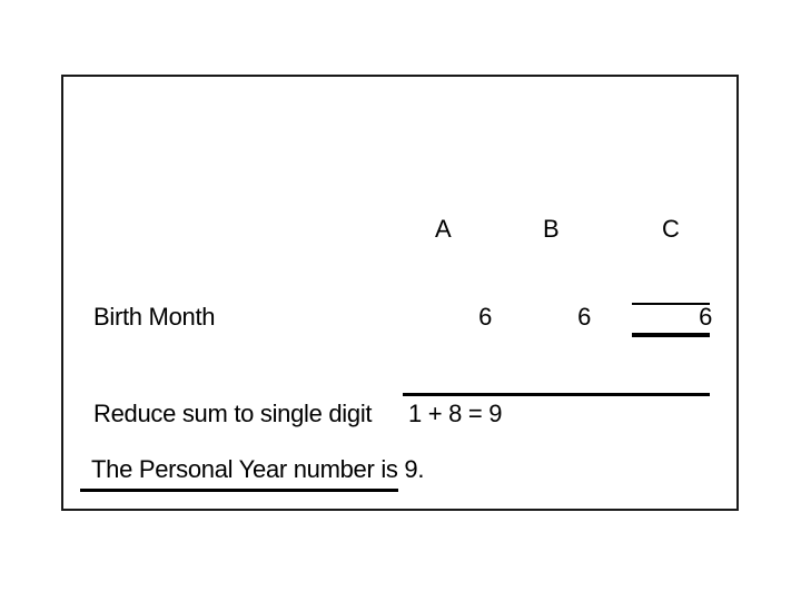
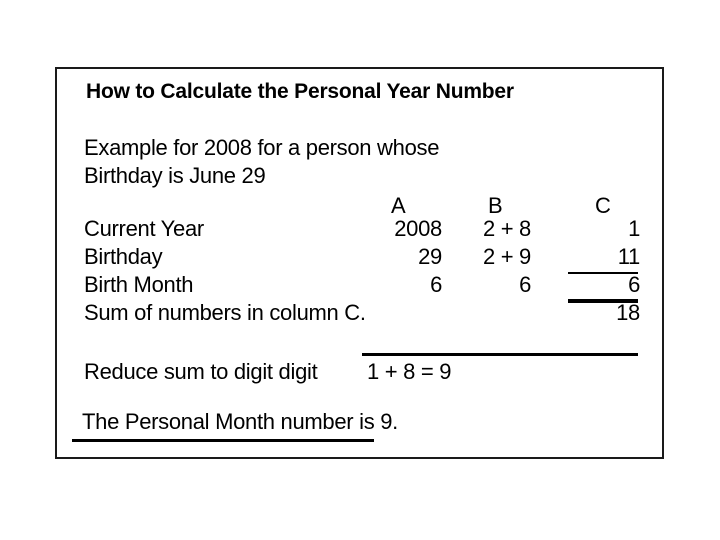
+ How to Calculate the Personal Year Number
+ Example for 2008 for a person whose
+ Birthday is June 29
  A
  B
  C
+ Current Year
+ 2008
+ 2 + 8
+ 1
+ Birthday
+ 29
+ 2 + 9
+ 11
  Birth Month
  6
  6
  6
+ Sum of numbers in column C.
+ 18
- Reduce sum to single digit
+ Reduce sum to digit digit
  1 + 8 = 9
- The Personal Year number is 9.
+ The Personal Month number is 9.
